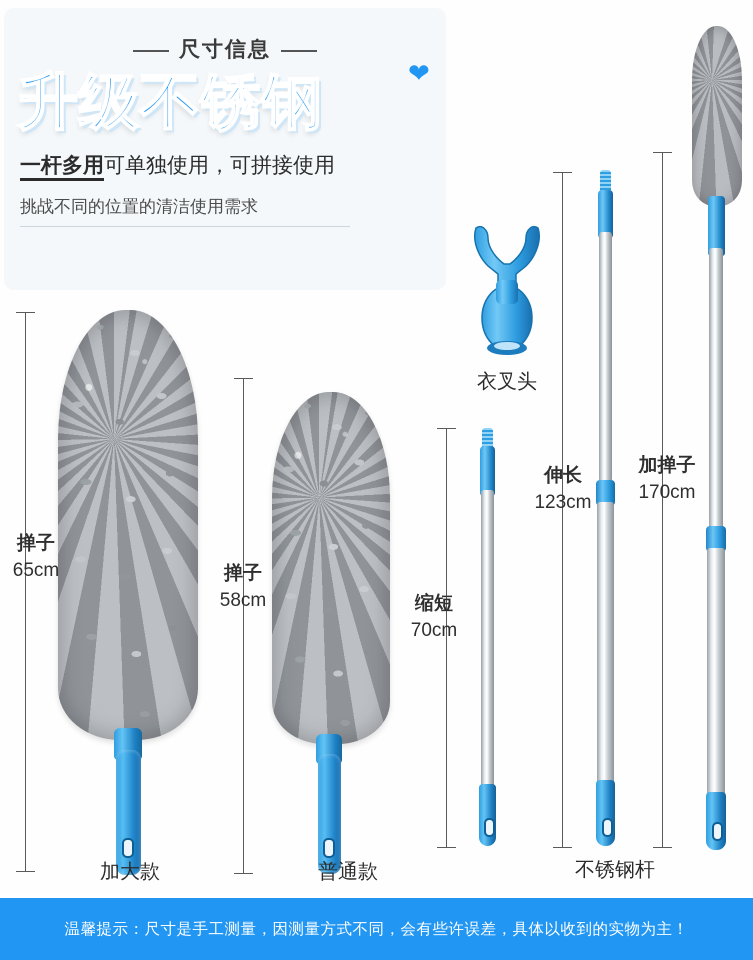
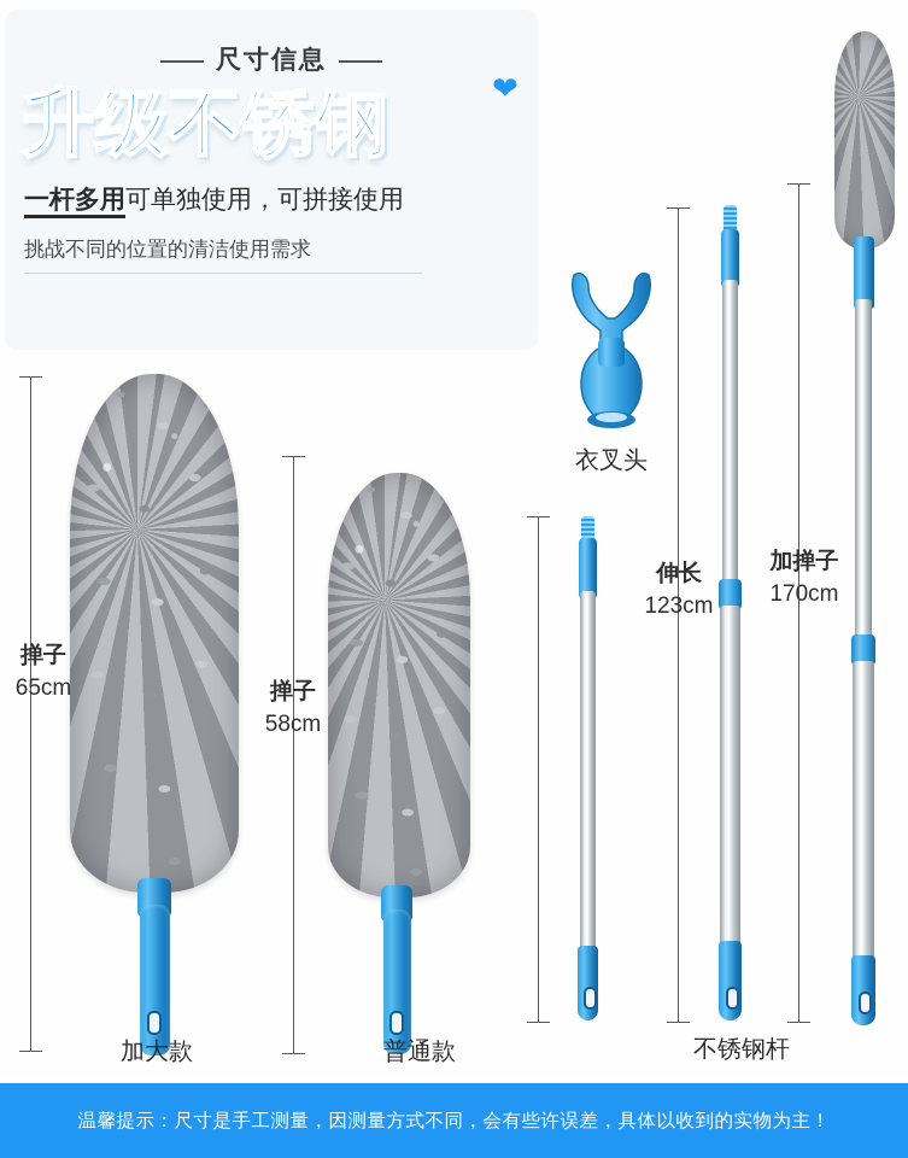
  尺寸信息
  升级不锈钢
  ❤
  一杆多用可单独使用，可拼接使用
  挑战不同的位置的清洁使用需求
  掸子
  65cm
  加大款
  掸子
  58cm
  普通款
  衣叉头
- 缩短
- 70cm
  伸长
  123cm
  加掸子
  170cm
  不锈钢杆
  温馨提示：尺寸是手工测量，因测量方式不同，会有些许误差，具体以收到的实物为主！
